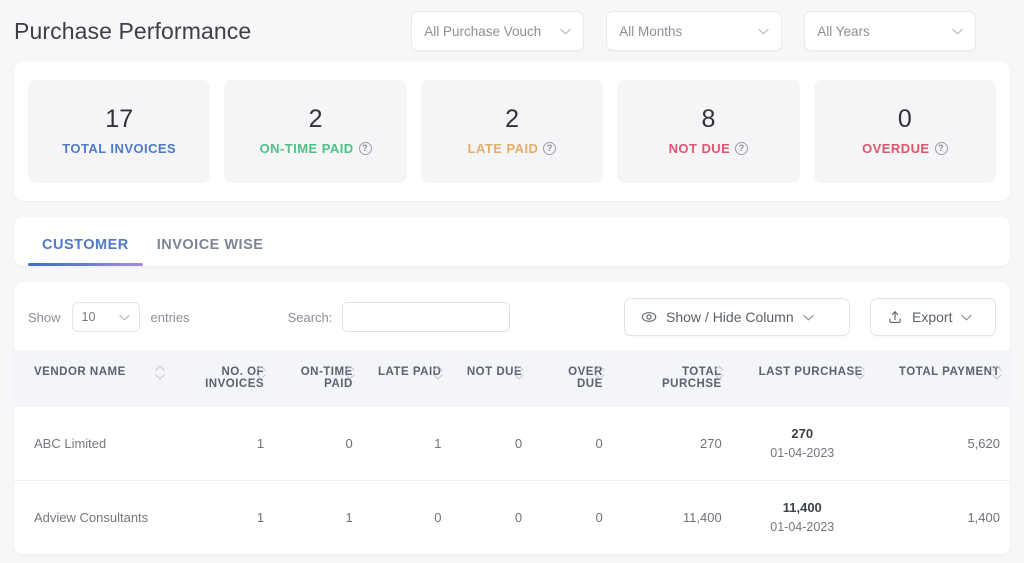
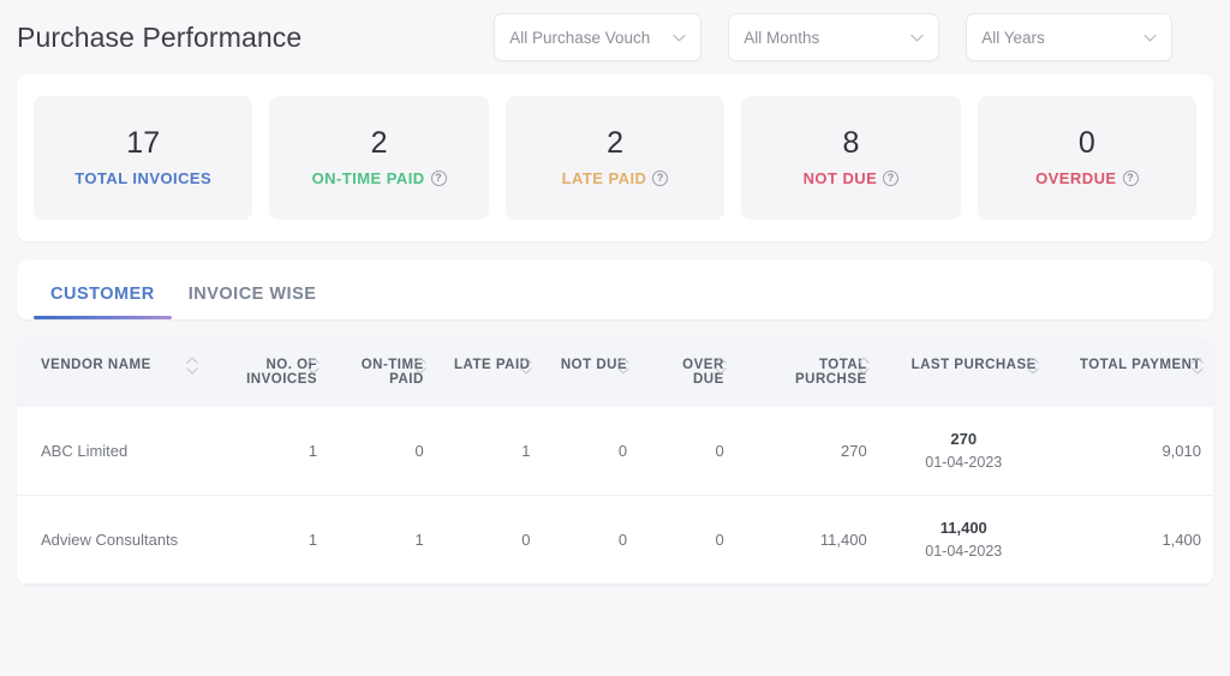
  Purchase Performance
  All Purchase Vouch
  All Months
  All Years
  17
  TOTAL INVOICES
  2
  ON-TIME PAID
  ?
  2
  LATE PAID
  ?
  8
  NOT DUE
  ?
  0
  OVERDUE
  ?
  CUSTOMER
  INVOICE WISE
- Show
- 10
- entries
- Search:
- Show / Hide Column
- Export
  VENDOR NAME	NO. OF INVOICES	ON-TIME PAID	LATE PAID	NOT DUE	OVER DUE	TOTAL PURCHSE	LAST PURCHASE	TOTAL PAYMENT
- ABC Limited	1	0	1	0	0	270	270 01-04-2023	5,620
+ ABC Limited	1	0	1	0	0	270	270 01-04-2023	9,010
  Adview Consultants	1	1	0	0	0	11,400	11,400 01-04-2023	1,400
